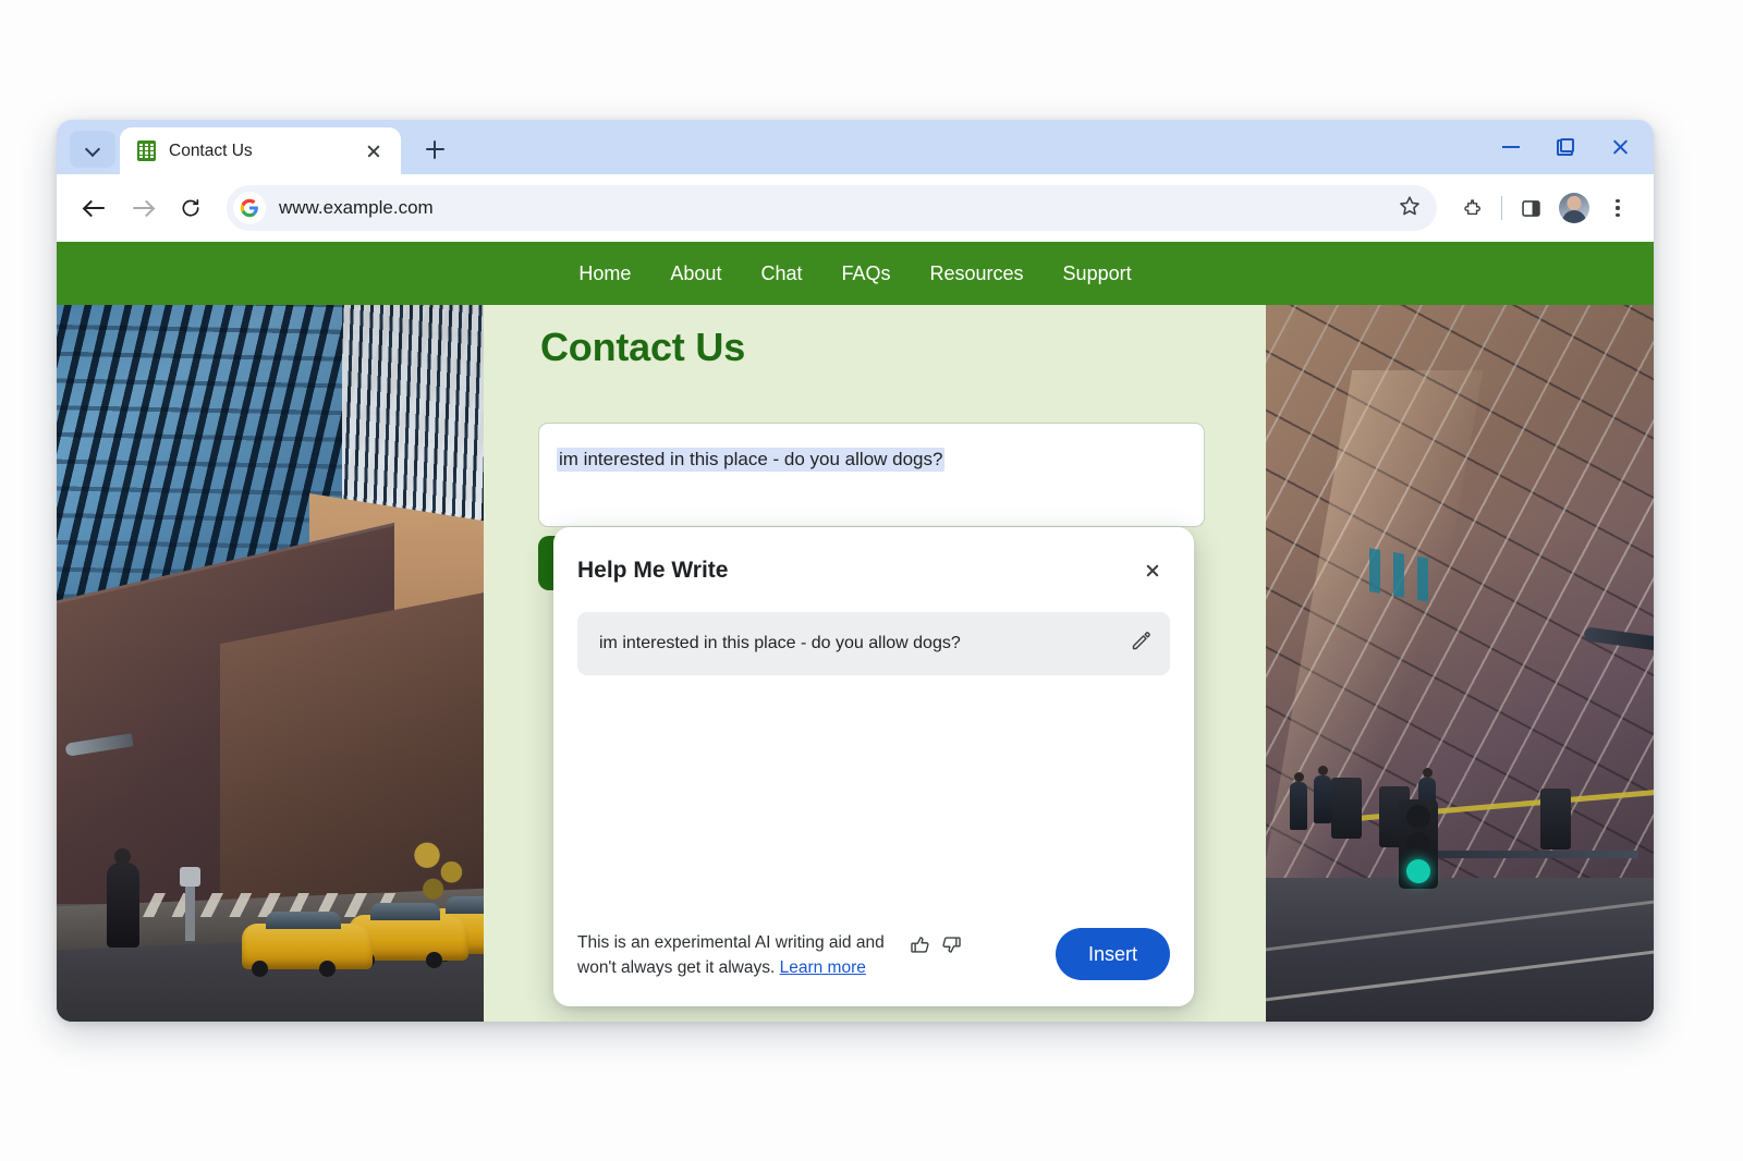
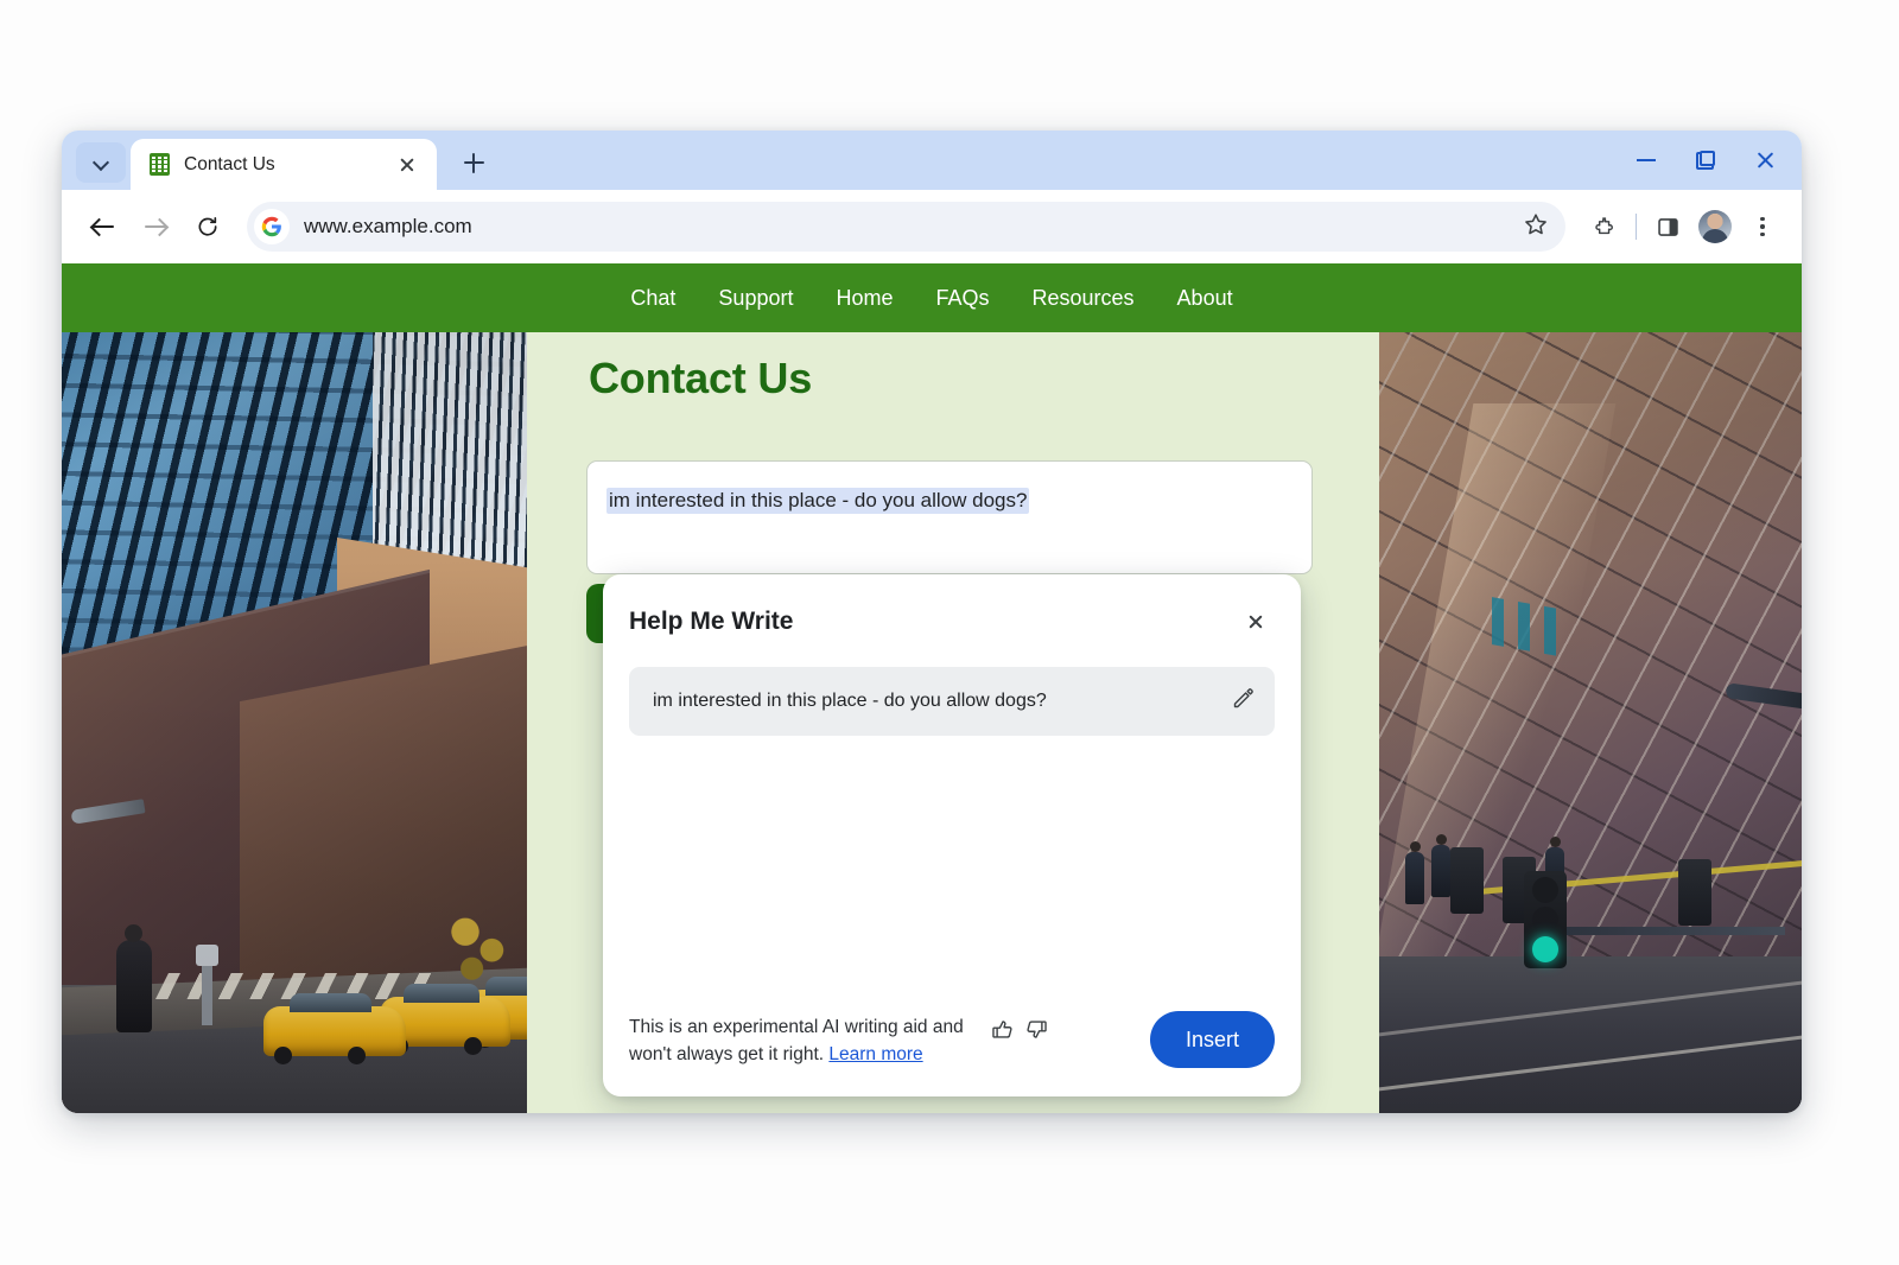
  Contact Us
  www.example.com
- Home
+ Chat
- About
+ Support
- Chat
+ Home
  FAQs
  Resources
- Support
+ About
  Contact Us
  im interested in this place - do you allow dogs?
  Help Me Write
  im interested in this place - do you allow dogs?
- This is an experimental AI writing aid and won't always get it always. Learn more
+ This is an experimental AI writing aid and won't always get it right. Learn more
  Insert
